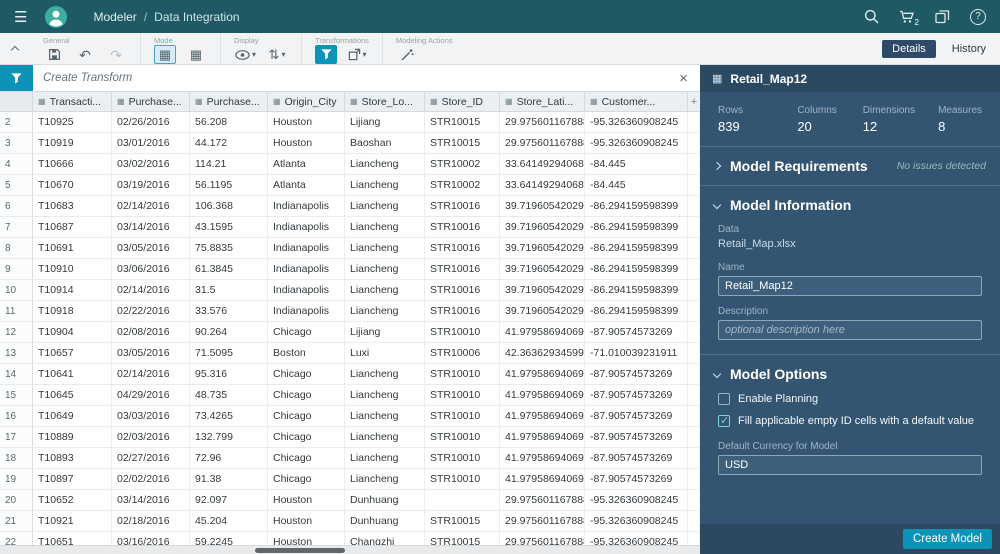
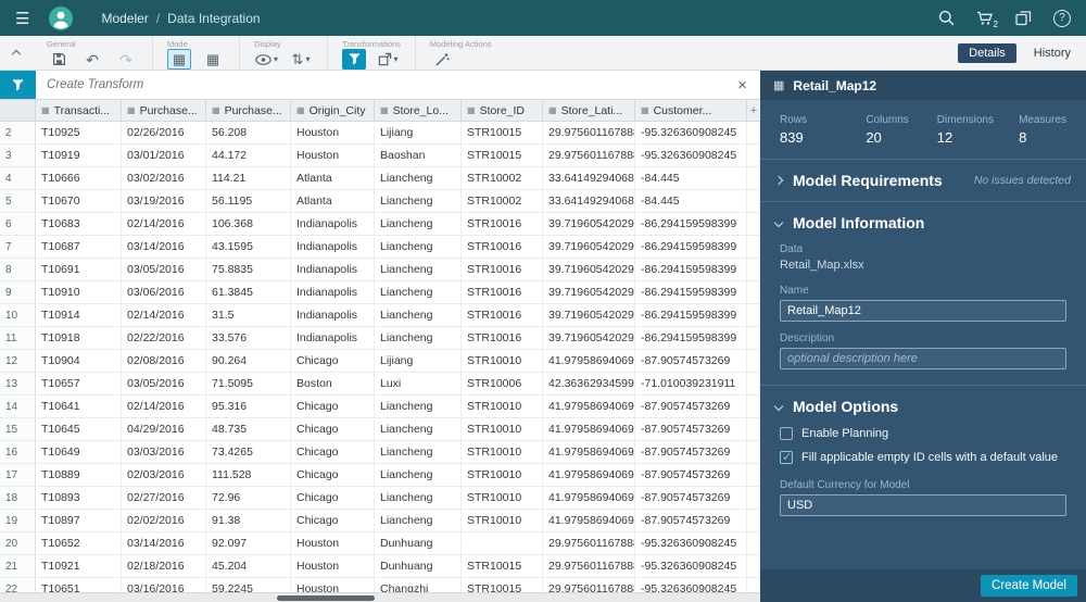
  ☰
  Modeler
  /
  Data Integration
  2
  ?
  General
  ↶
  ↷
  Mode
  ▦
  ▦
  Display
  ▾
  ⇅
  ▾
  Transformations
  ▾
  Modeling Actions
  Details
  History
  Create Transform
  ×
  ▦
  Transacti...
  ▦
  Purchase...
  ▦
  Purchase...
  ▦
  Origin_City
  ▦
  Store_Lo...
  ▦
  Store_ID
  ▦
  Store_Lati...
  ▦
  Customer...
  +
  2
  T10925
  02/26/2016
  56.208
  Houston
  Lijiang
  STR10015
  29.97560116788
  -95.326360908245
  3
  T10919
  03/01/2016
  44.172
  Houston
  Baoshan
  STR10015
  29.97560116788
  -95.326360908245
  4
  T10666
  03/02/2016
  114.21
  Atlanta
  Liancheng
  STR10002
  33.64149294068
  -84.445
  5
  T10670
  03/19/2016
  56.1195
  Atlanta
  Liancheng
  STR10002
  33.64149294068
  -84.445
  6
  T10683
  02/14/2016
  106.368
  Indianapolis
  Liancheng
  STR10016
  39.71960542029
  -86.294159598399
  7
  T10687
  03/14/2016
  43.1595
  Indianapolis
  Liancheng
  STR10016
  39.71960542029
  -86.294159598399
  8
  T10691
  03/05/2016
  75.8835
  Indianapolis
  Liancheng
  STR10016
  39.71960542029
  -86.294159598399
  9
  T10910
  03/06/2016
  61.3845
  Indianapolis
  Liancheng
  STR10016
  39.71960542029
  -86.294159598399
  10
  T10914
  02/14/2016
  31.5
  Indianapolis
  Liancheng
  STR10016
  39.71960542029
  -86.294159598399
  11
  T10918
  02/22/2016
  33.576
  Indianapolis
  Liancheng
  STR10016
  39.71960542029
  -86.294159598399
  12
  T10904
  02/08/2016
  90.264
  Chicago
  Lijiang
  STR10010
  41.97958694069
  -87.90574573269
  13
  T10657
  03/05/2016
  71.5095
  Boston
  Luxi
  STR10006
  42.36362934599
  -71.010039231911
  14
  T10641
  02/14/2016
  95.316
  Chicago
  Liancheng
  STR10010
  41.97958694069
  -87.90574573269
  15
  T10645
  04/29/2016
  48.735
  Chicago
  Liancheng
  STR10010
  41.97958694069
  -87.90574573269
  16
  T10649
  03/03/2016
  73.4265
  Chicago
  Liancheng
  STR10010
  41.97958694069
  -87.90574573269
  17
  T10889
  02/03/2016
- 132.799
+ 111.528
  Chicago
  Liancheng
  STR10010
  41.97958694069
  -87.90574573269
  18
  T10893
  02/27/2016
  72.96
  Chicago
  Liancheng
  STR10010
  41.97958694069
  -87.90574573269
  19
  T10897
  02/02/2016
  91.38
  Chicago
  Liancheng
  STR10010
  41.97958694069
  -87.90574573269
  20
  T10652
  03/14/2016
  92.097
  Houston
  Dunhuang
  29.97560116788
  -95.326360908245
  21
  T10921
  02/18/2016
  45.204
  Houston
  Dunhuang
  STR10015
  29.97560116788
  -95.326360908245
  22
  T10651
  03/16/2016
  59.2245
  Houston
  Changzhi
  STR10015
  29.97560116788
  -95.326360908245
  ▦
  Retail_Map12
  Rows
  839
  Columns
  20
  Dimensions
  12
  Measures
  8
  Model Requirements
  No issues detected
  Model Information
  Data
  Retail_Map.xlsx
  Name
  Retail_Map12
  Description
  optional description here
  Model Options
  Enable Planning
  Fill applicable empty ID cells with a default value
  Default Currency for Model
  USD
  Create Model
